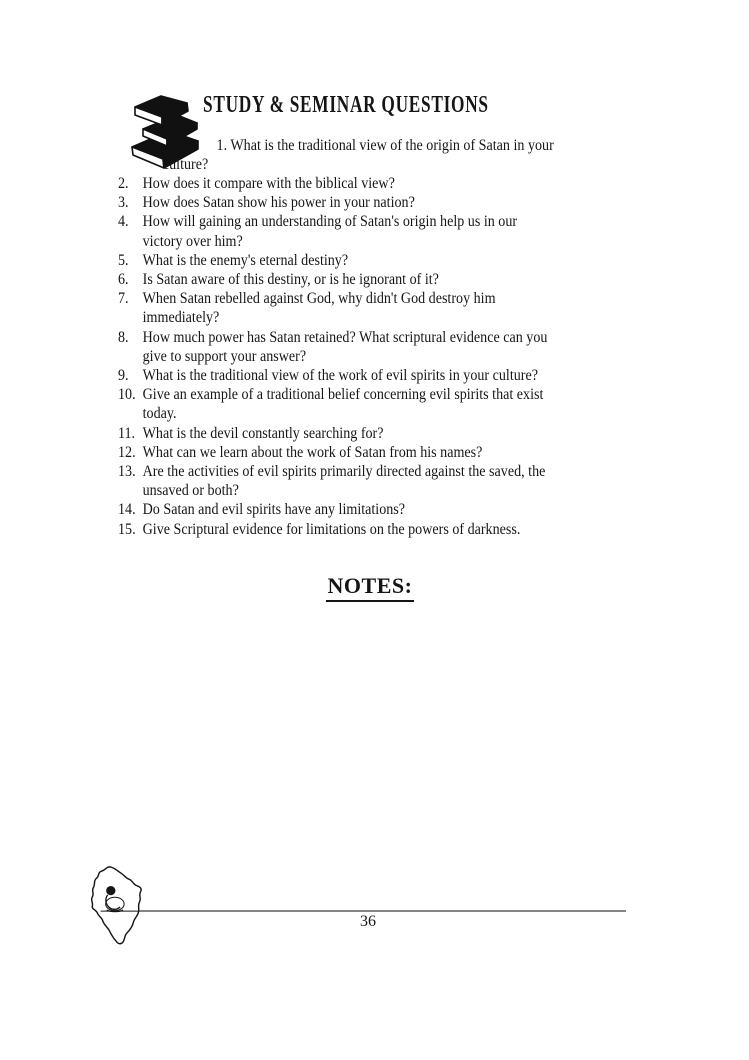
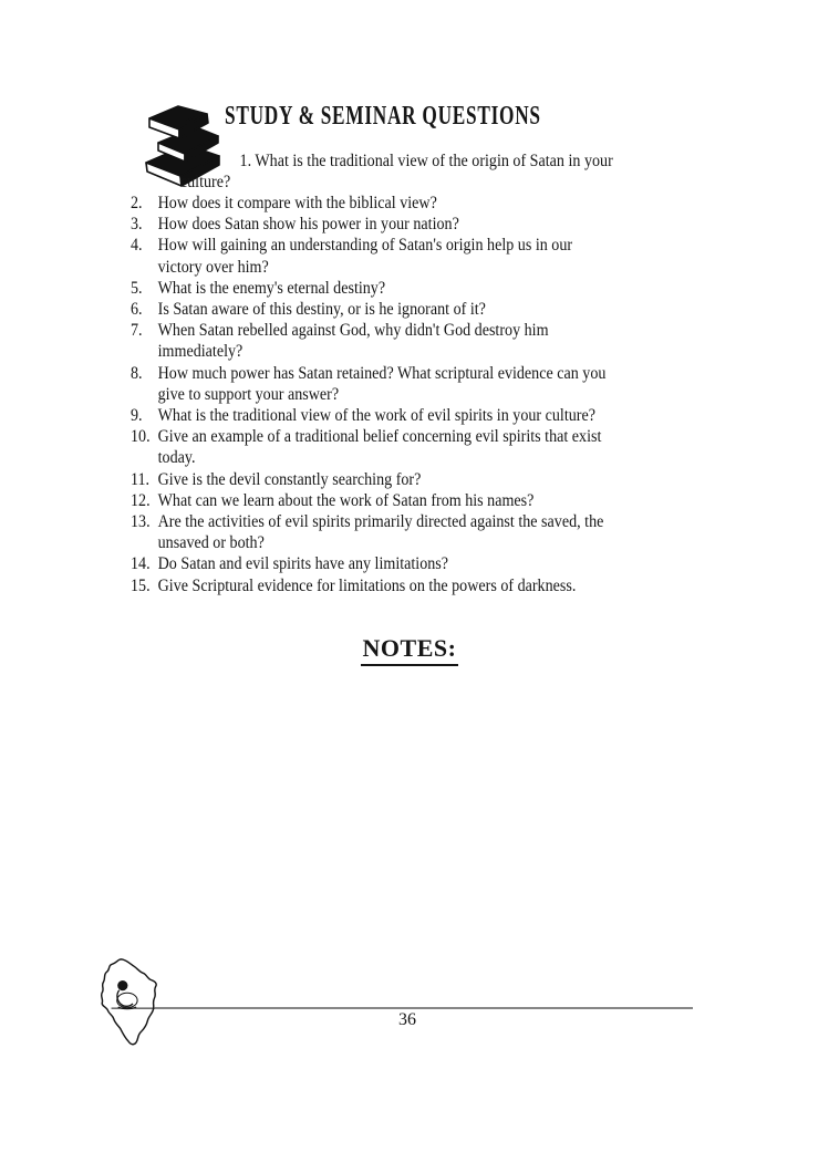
  STUDY & SEMINAR QUESTIONS
  1. What is the traditional view of the origin of Satan in your
  culture?
  2.
  How does it compare with the biblical view?
  3.
  How does Satan show his power in your nation?
  4.
  How will gaining an understanding of Satan's origin help us in our
  victory over him?
  5.
  What is the enemy's eternal destiny?
  6.
  Is Satan aware of this destiny, or is he ignorant of it?
  7.
  When Satan rebelled against God, why didn't God destroy him
  immediately?
  8.
  How much power has Satan retained? What scriptural evidence can you
  give to support your answer?
  9.
  What is the traditional view of the work of evil spirits in your culture?
  10.
  Give an example of a traditional belief concerning evil spirits that exist
  today.
  11.
- What is the devil constantly searching for?
+ Give is the devil constantly searching for?
  12.
  What can we learn about the work of Satan from his names?
  13.
  Are the activities of evil spirits primarily directed against the saved, the
  unsaved or both?
  14.
  Do Satan and evil spirits have any limitations?
  15.
  Give Scriptural evidence for limitations on the powers of darkness.
  NOTES:
  36
